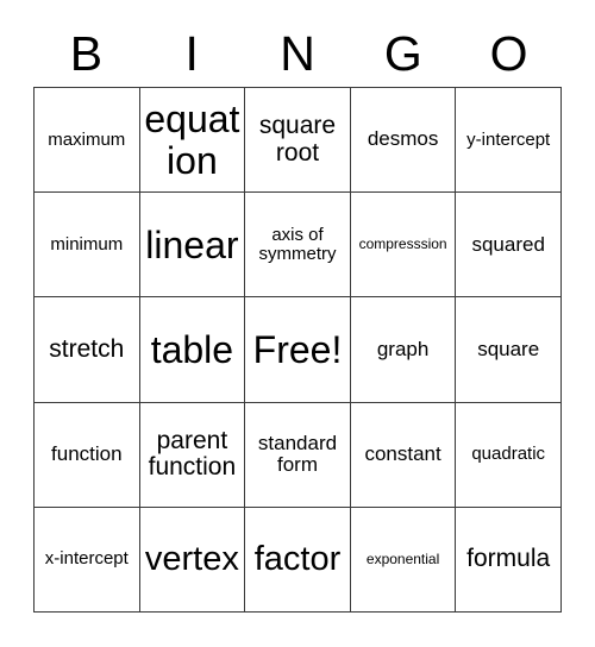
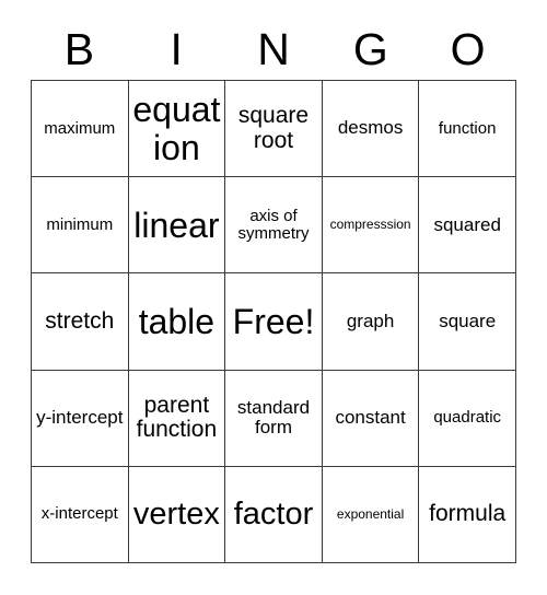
  B
  I
  N
  G
  O
  maximum
  equation
  square root
  desmos
- y-intercept
+ function
  minimum
  linear
  axis of symmetry
  compresssion
  squared
  stretch
  table
  Free!
  graph
  square
- function
+ y-intercept
  parent function
  standard form
  constant
  quadratic
  x-intercept
  vertex
  factor
  exponential
  formula
